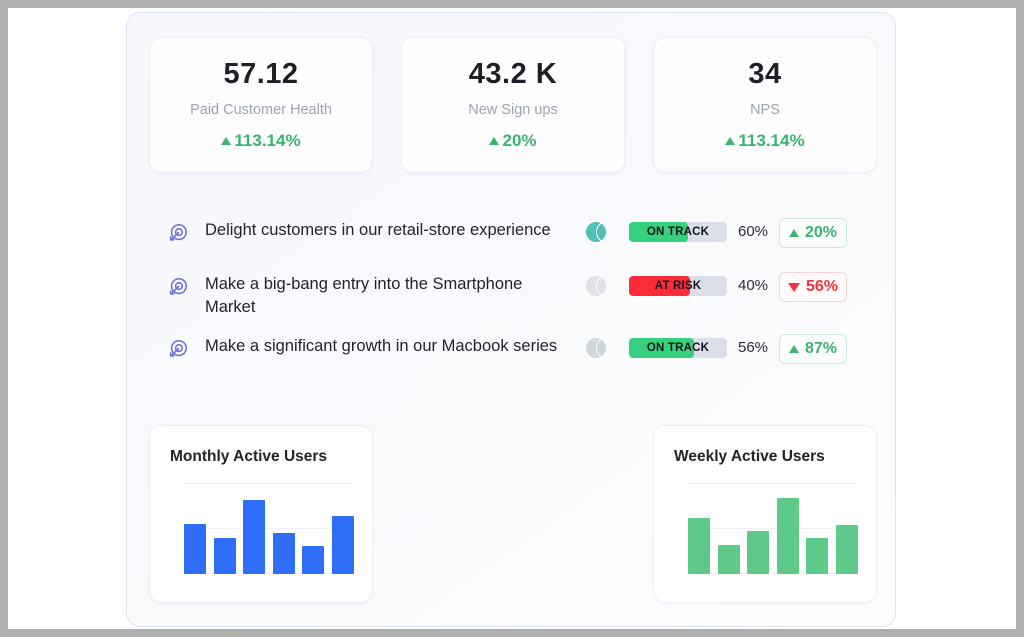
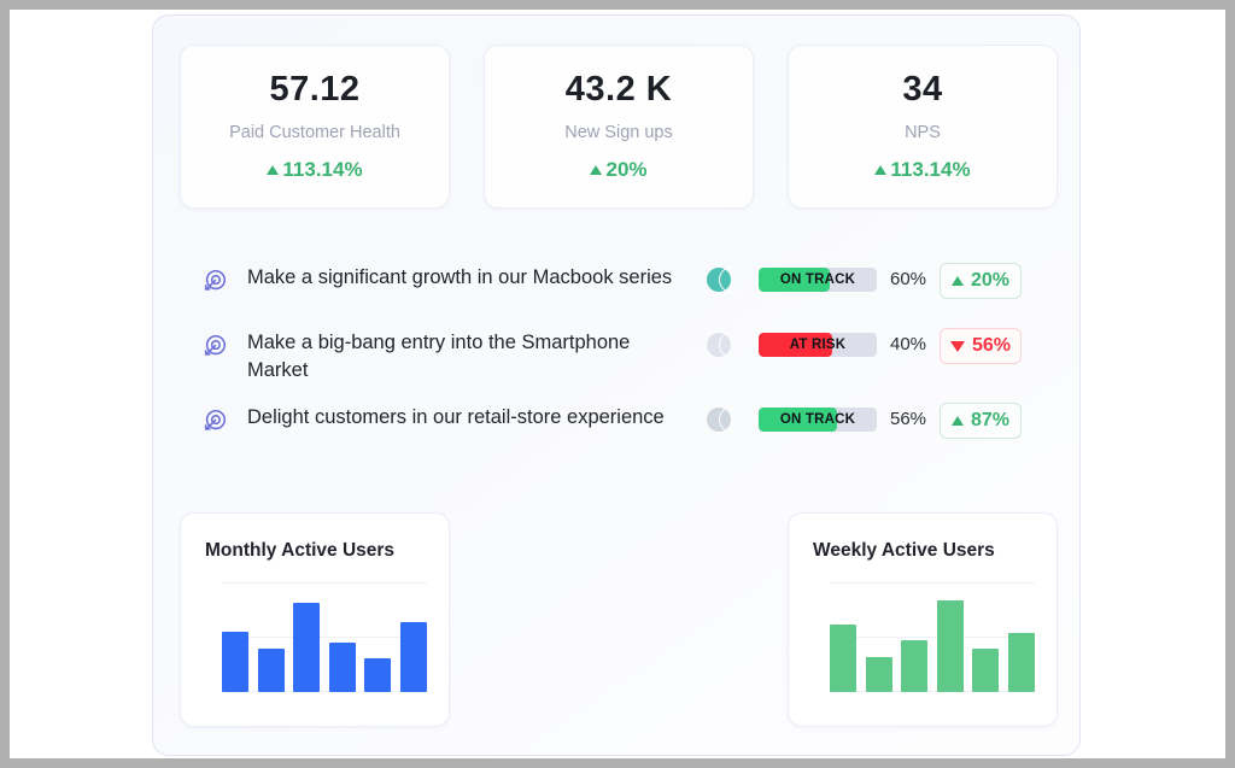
  57.12
  Paid Customer Health
  113.14%
  43.2 K
  New Sign ups
  20%
  34
  NPS
  113.14%
- Delight customers in our retail-store experience
+ Make a significant growth in our Macbook series
  ON TRACK
  60%
  20%
  Make a big-bang entry into the Smartphone Market
  AT RISK
  40%
  56%
- Make a significant growth in our Macbook series
+ Delight customers in our retail-store experience
  ON TRACK
  56%
  87%
  Monthly Active Users
  Weekly Active Users
